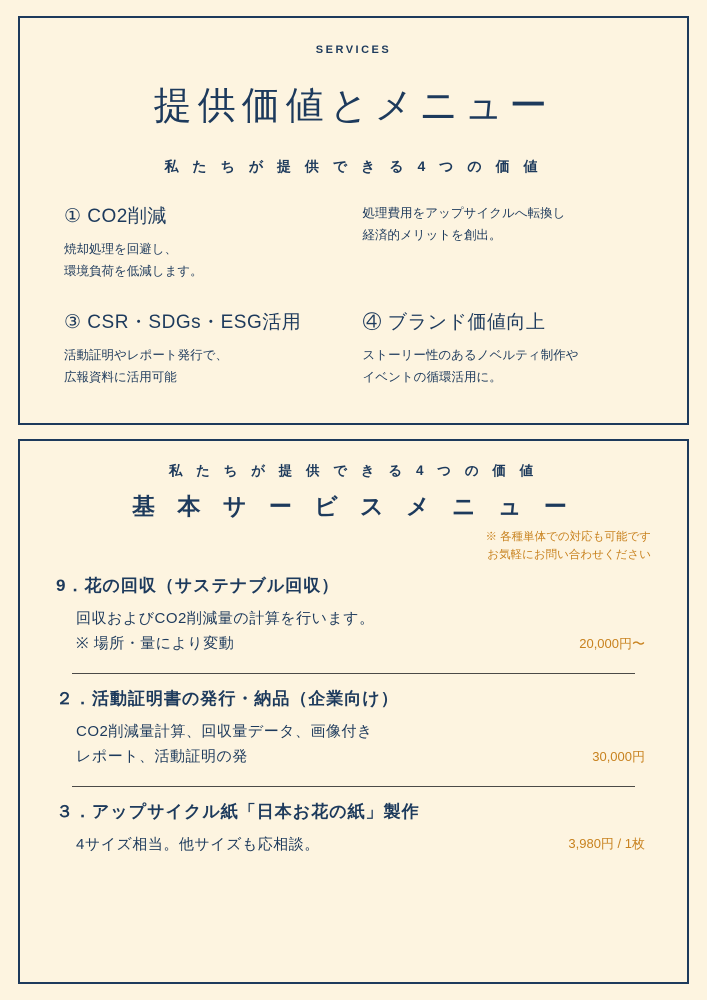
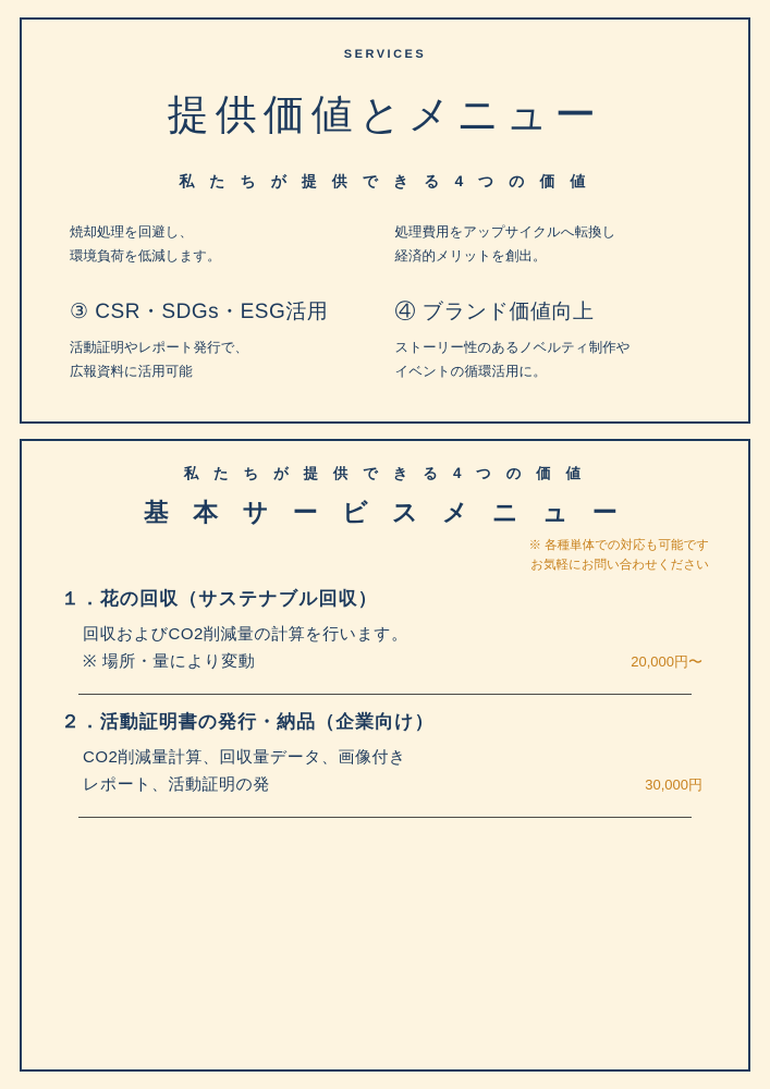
  SERVICES
  提供価値とメニュー
  私 た ち が 提 供 で き る 4 つ の 価 値
- ① CO2削減
  焼却処理を回避し、
  環境負荷を低減します。
  処理費用をアップサイクルへ転換し
  経済的メリットを創出。
  ③ CSR・SDGs・ESG活用
  活動証明やレポート発行で、
  広報資料に活用可能
  ④ ブランド価値向上
  ストーリー性のあるノベルティ制作や
  イベントの循環活用に。
  私 た ち が 提 供 で き る 4 つ の 価 値
  基 本 サ ー ビ ス メ ニ ュ ー
  ※ 各種単体での対応も可能です
  お気軽にお問い合わせください
- 9．花の回収（サステナブル回収）
+ １．花の回収（サステナブル回収）
  回収およびCO2削減量の計算を行います。
  ※ 場所・量により変動
  20,000円〜
  ２．活動証明書の発行・納品（企業向け）
  CO2削減量計算、回収量データ、画像付き
  レポート、活動証明の発
  30,000円
- ３．アップサイクル紙「日本お花の紙」製作
- 4サイズ相当。他サイズも応相談。
- 3,980円 / 1枚
